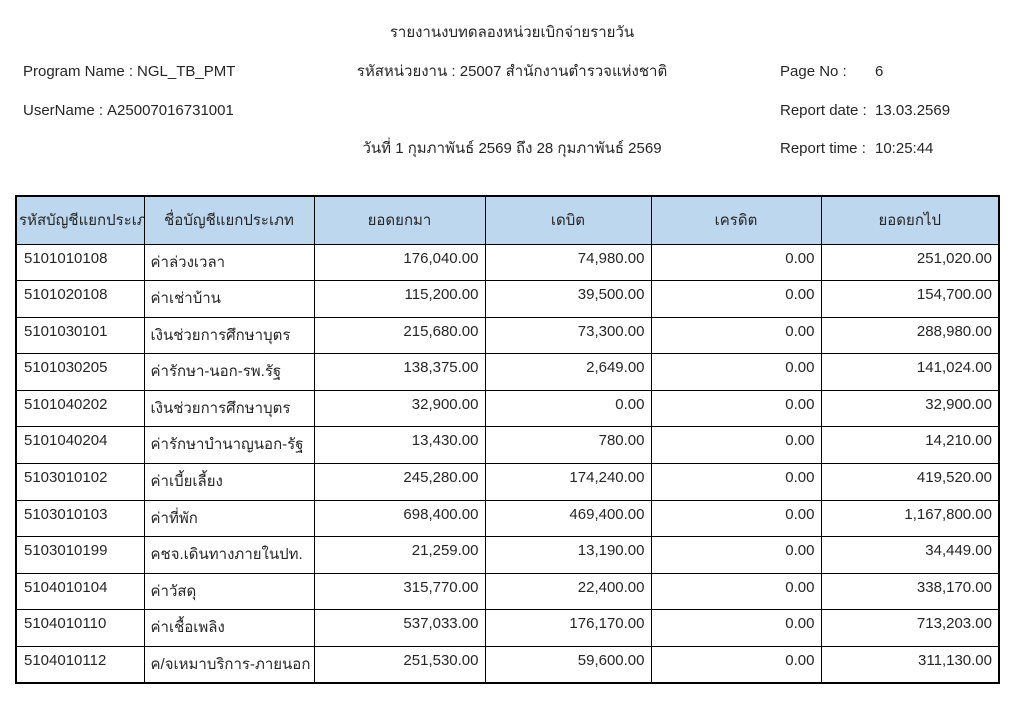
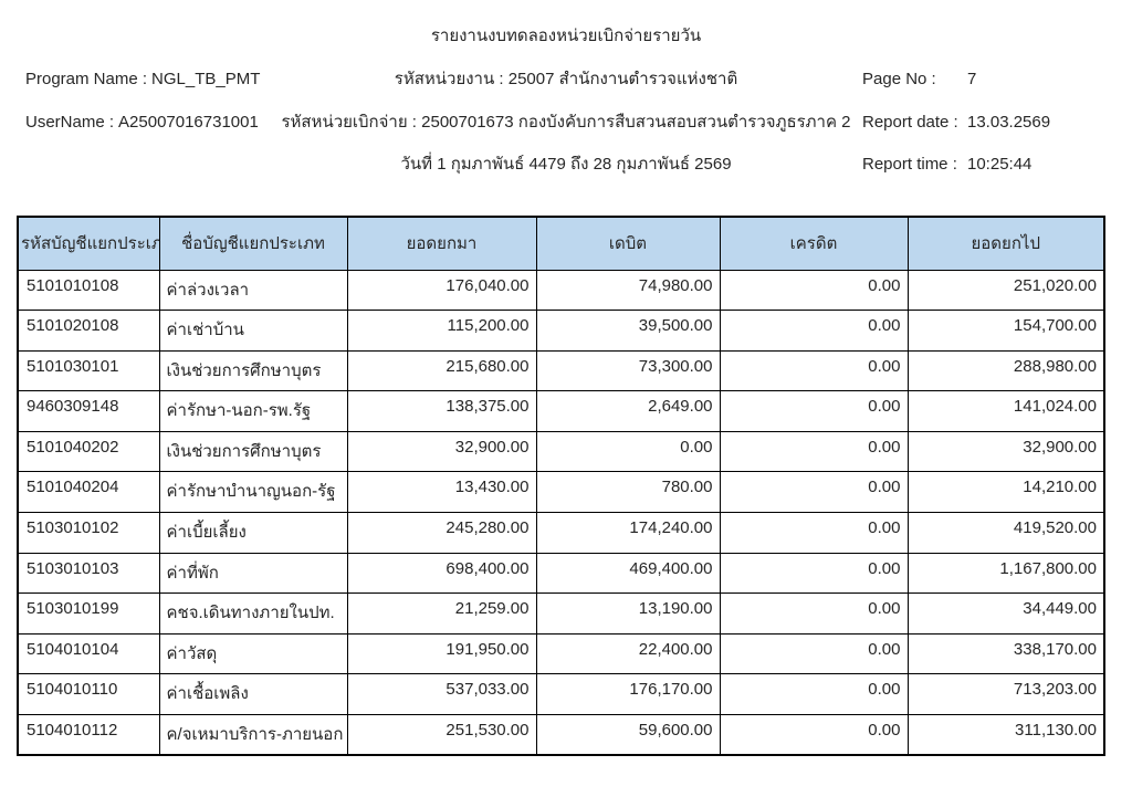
  รายงานงบทดลองหน่วยเบิกจ่ายรายวัน
  Program Name : NGL_TB_PMT
  UserName : A25007016731001
  รหัสหน่วยงาน : 25007 สำนักงานตำรวจแห่งชาติ
+ รหัสหน่วยเบิกจ่าย : 2500701673 กองบังคับการสืบสวนสอบสวนตำรวจภูธรภาค 2
- วันที่ 1 กุมภาพันธ์ 2569 ถึง 28 กุมภาพันธ์ 2569
+ วันที่ 1 กุมภาพันธ์ 4479 ถึง 28 กุมภาพันธ์ 2569
- Page No : 6
+ Page No : 7
  Report date : 13.03.2569
  Report time : 10:25:44
  รหัสบัญชีแยกประเภ	ชื่อบัญชีแยกประเภท	ยอดยกมา	เดบิต	เครดิต	ยอดยกไป
  5101010108	ค่าล่วงเวลา	176,040.00	74,980.00	0.00	251,020.00
  5101020108	ค่าเช่าบ้าน	115,200.00	39,500.00	0.00	154,700.00
  5101030101	เงินช่วยการศึกษาบุตร	215,680.00	73,300.00	0.00	288,980.00
- 5101030205	ค่ารักษา-นอก-รพ.รัฐ	138,375.00	2,649.00	0.00	141,024.00
+ 9460309148	ค่ารักษา-นอก-รพ.รัฐ	138,375.00	2,649.00	0.00	141,024.00
  5101040202	เงินช่วยการศึกษาบุตร	32,900.00	0.00	0.00	32,900.00
  5101040204	ค่ารักษาบำนาญนอก-รัฐ	13,430.00	780.00	0.00	14,210.00
  5103010102	ค่าเบี้ยเลี้ยง	245,280.00	174,240.00	0.00	419,520.00
  5103010103	ค่าที่พัก	698,400.00	469,400.00	0.00	1,167,800.00
  5103010199	คชจ.เดินทางภายในปท.	21,259.00	13,190.00	0.00	34,449.00
- 5104010104	ค่าวัสดุ	315,770.00	22,400.00	0.00	338,170.00
+ 5104010104	ค่าวัสดุ	191,950.00	22,400.00	0.00	338,170.00
  5104010110	ค่าเชื้อเพลิง	537,033.00	176,170.00	0.00	713,203.00
  5104010112	ค/จเหมาบริการ-ภายนอก	251,530.00	59,600.00	0.00	311,130.00
